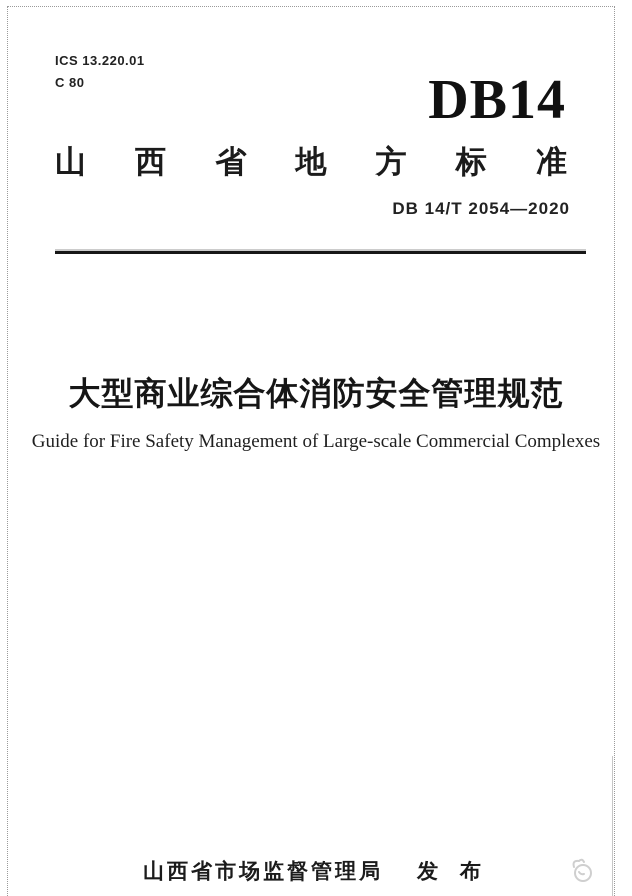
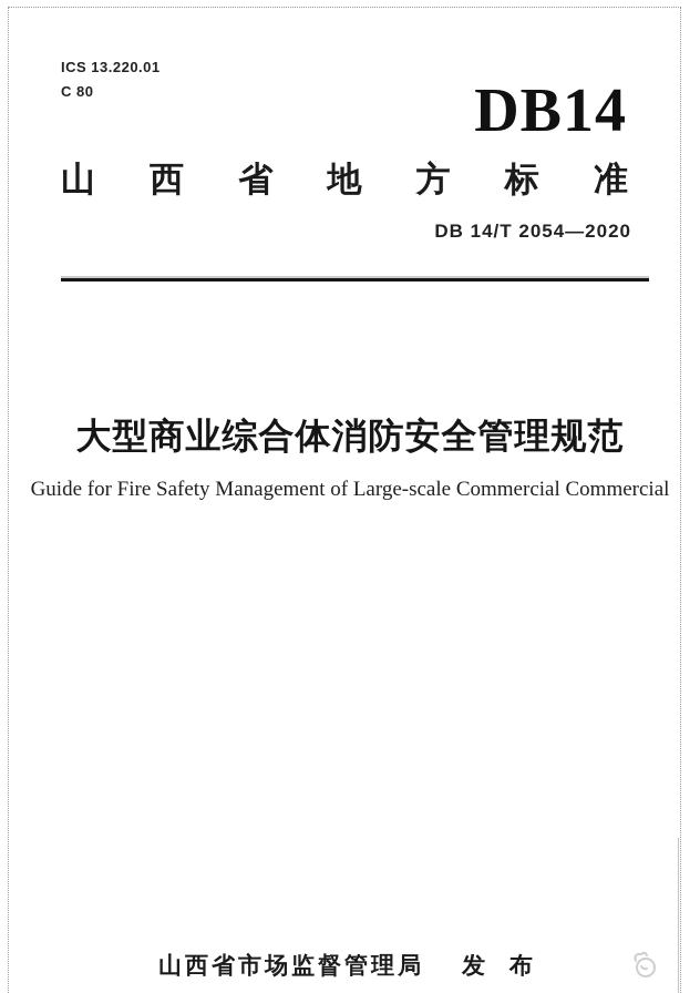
  ICS 13.220.01
  C 80
  DB14
  山
  西
  省
  地
  方
  标
  准
  DB 14/T 2054—2020
  大型商业综合体消防安全管理规范
- Guide for Fire Safety Management of Large-scale Commercial Complexes
+ Guide for Fire Safety Management of Large-scale Commercial Commercial
  山西省市场监督管理局 发 布
